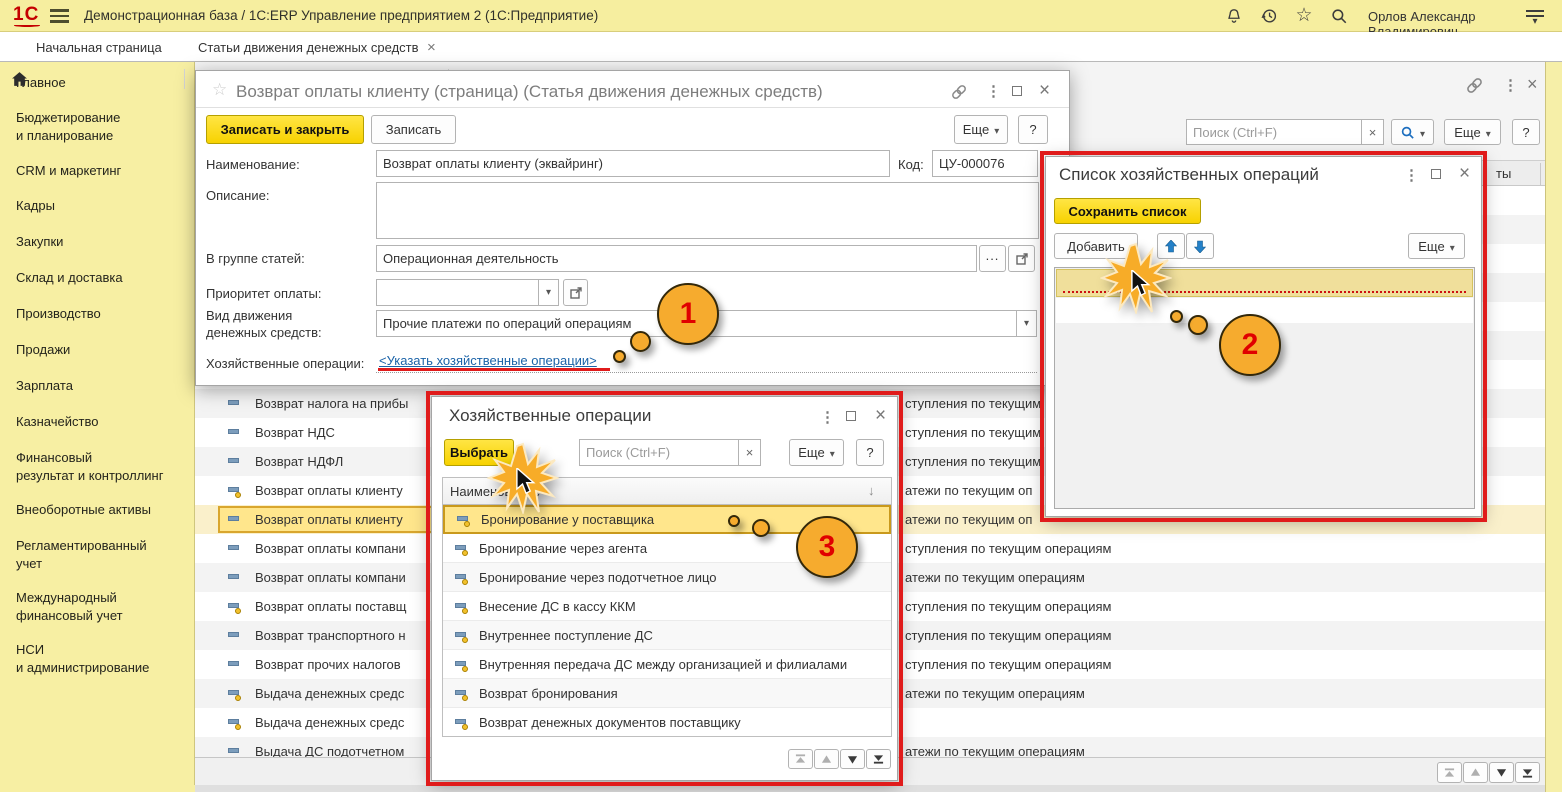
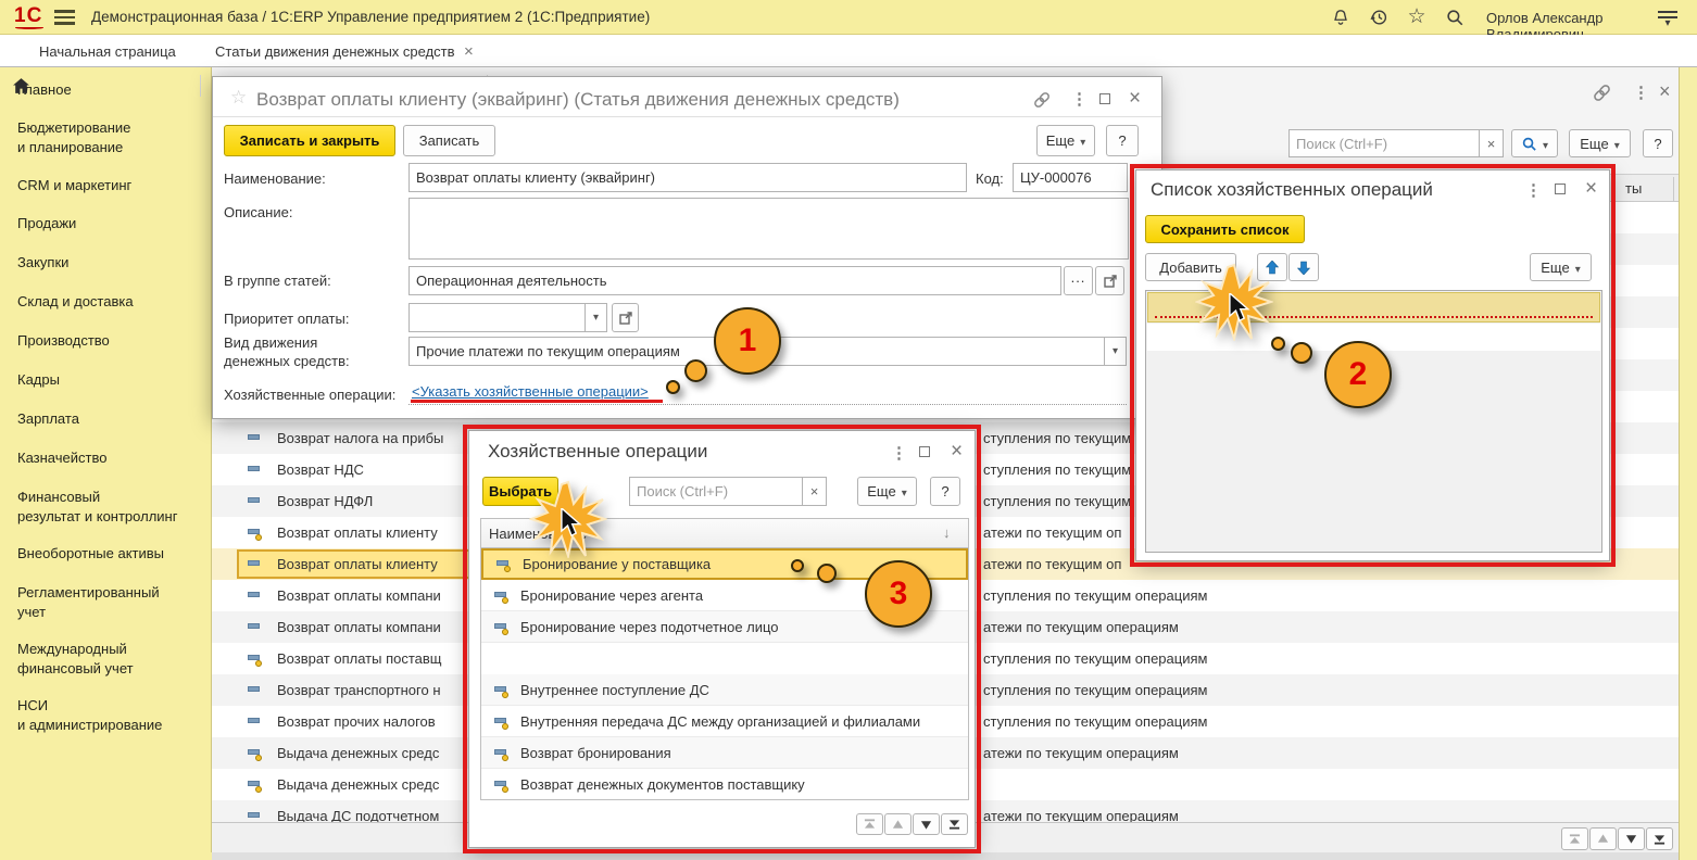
  1С
  Демонстрационная база / 1С:ERP Управление предприятием 2 (1С:Предприятие)
  ▾
  Начальная страница
  Статьи движения денежных средств
  Главное
  Бюджетирование
  и планирование
  CRM и маркетинг
- Кадры
+ Продажи
  Закупки
  Склад и доставка
  Производство
- Продажи
+ Кадры
  Зарплата
  Казначейство
  Финансовый
  результат и контроллинг
  Внеоборотные активы
  Регламентированный
  учет
  Международный
  финансовый учет
  НСИ
  и администрирование
  Поиск (Ctrl+F)
  ×
  Еще
  ?
  ты
  Возврат налога на прибы
  Возврат НДС
  Возврат НДФЛ
  Возврат оплаты клиенту
  атежи по текущим оп
  Возврат оплаты клиенту
  атежи по текущим оп
  Возврат оплаты компани
  ступления по текущим операциям
  Возврат оплаты компани
  атежи по текущим операциям
  Возврат оплаты поставщ
  ступления по текущим операциям
  Возврат транспортного н
  ступления по текущим операциям
  Возврат прочих налогов
  ступления по текущим операциям
  Выдача денежных средс
  атежи по текущим операциям
  Выдача денежных средс
  Выдача ДС подотчетном
  атежи по текущим операциям
- Возврат оплаты клиенту (страница) (Статья движения денежных средств)
+ Возврат оплаты клиенту (эквайринг) (Статья движения денежных средств)
  Записать и закрыть
  Записать
  Еще
  ?
  Наименование:
  Возврат оплаты клиенту (эквайринг)
  Код:
  ЦУ-000076
  Описание:
  В группе статей:
  Операционная деятельность
  Приоритет оплаты:
  Вид движения
  денежных средств:
- Прочие платежи по операций операциям
+ Прочие платежи по текущим операциям
  Хозяйственные операции:
  <Указать хозяйственные операции>
  Список хозяйственных операций
  Сохранить список
  Добавить
  Еще
  Хозяйственные операции
  Выбрать
  Поиск (Ctrl+F)
  ×
  Еще
  ?
  Бронирование у поставщика
  Бронирование через агента
  Бронирование через подотчетное лицо
- Внесение ДС в кассу ККМ
  Внутреннее поступление ДС
  Внутренняя передача ДС между организацией и филиалами
  Возврат бронирования
  Возврат денежных документов поставщику
  1
  2
  3
